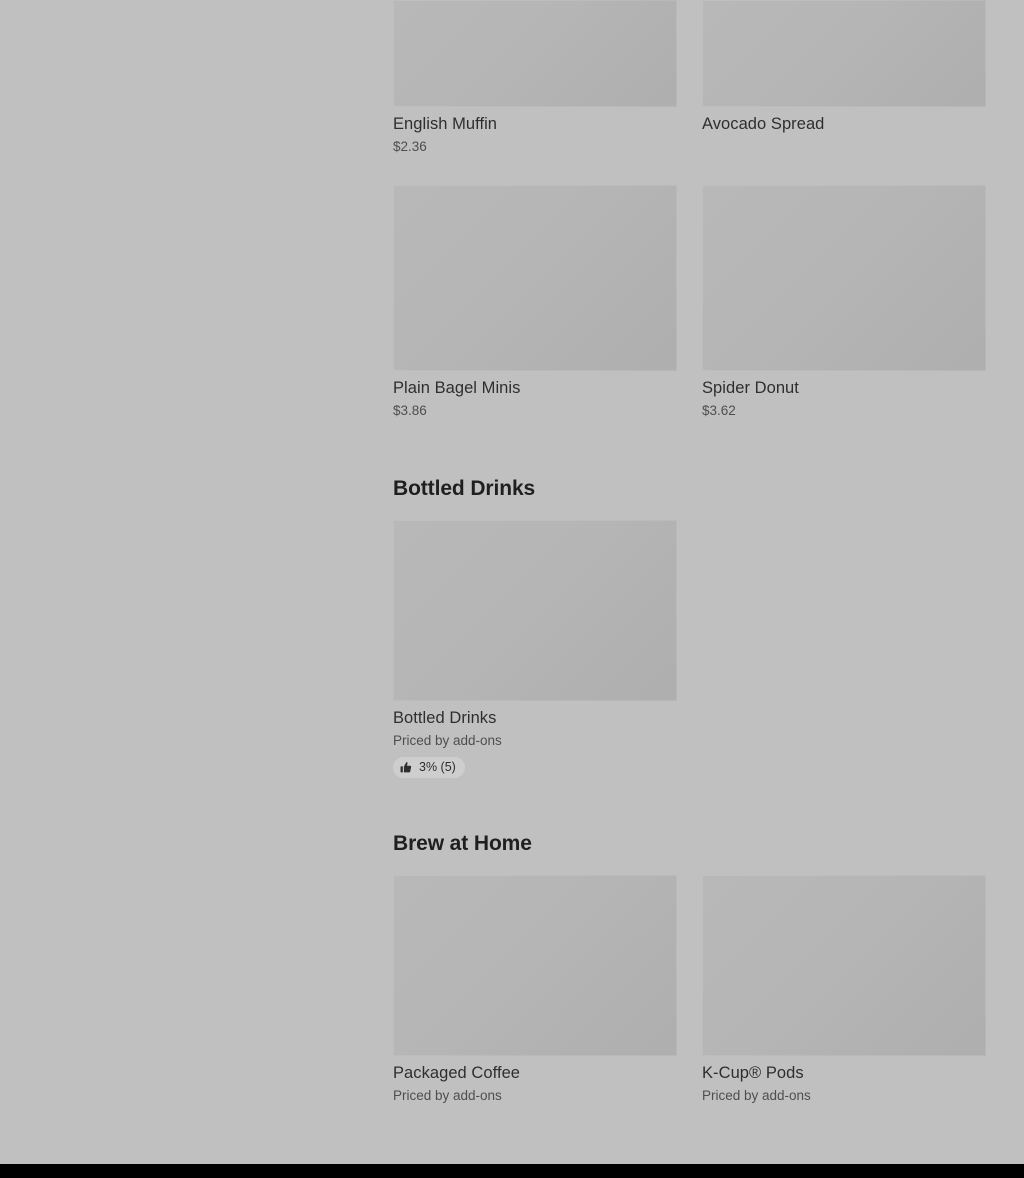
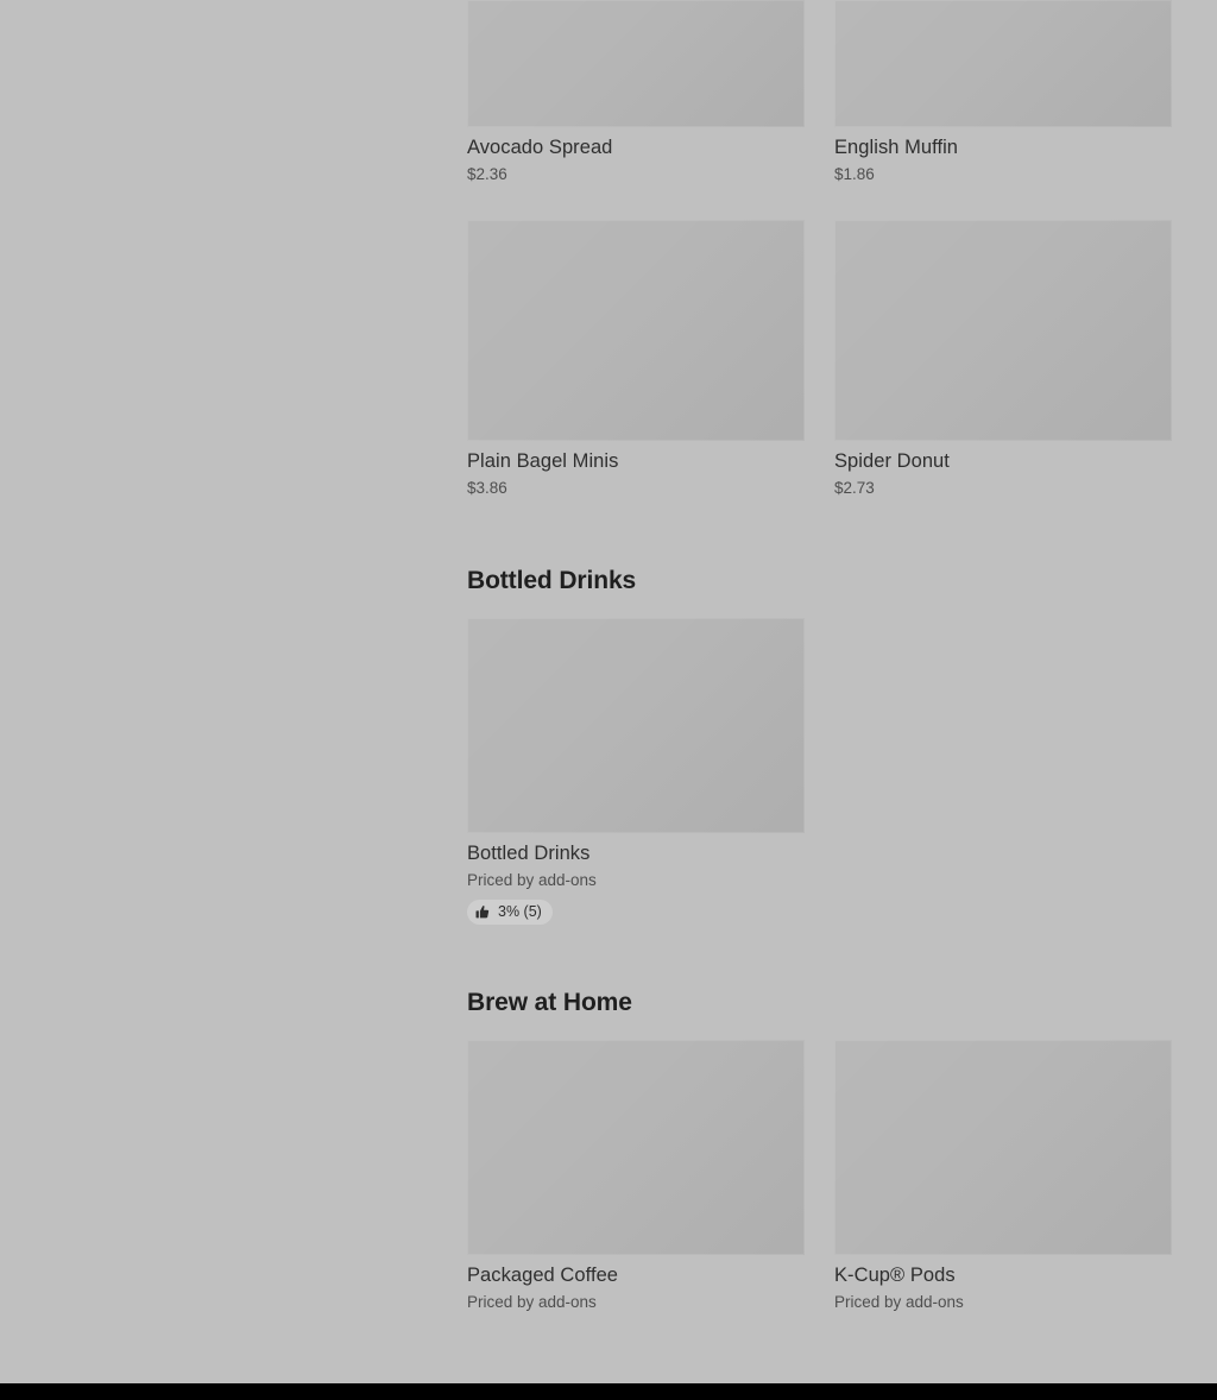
- English Muffin
+ Avocado Spread
  $2.36
- Avocado Spread
+ English Muffin
+ $1.86
  Plain Bagel Minis
  $3.86
  Spider Donut
- $3.62
+ $2.73
  Bottled Drinks
  Bottled Drinks
  Priced by add-ons
  3% (5)
  Brew at Home
  Packaged Coffee
  Priced by add-ons
  K-Cup® Pods
  Priced by add-ons
